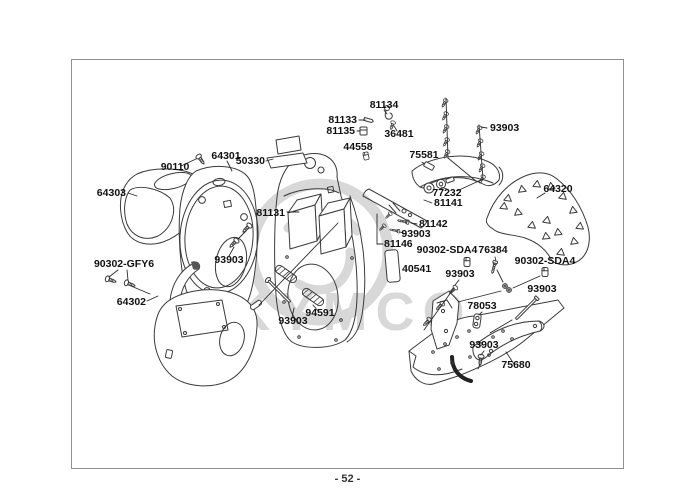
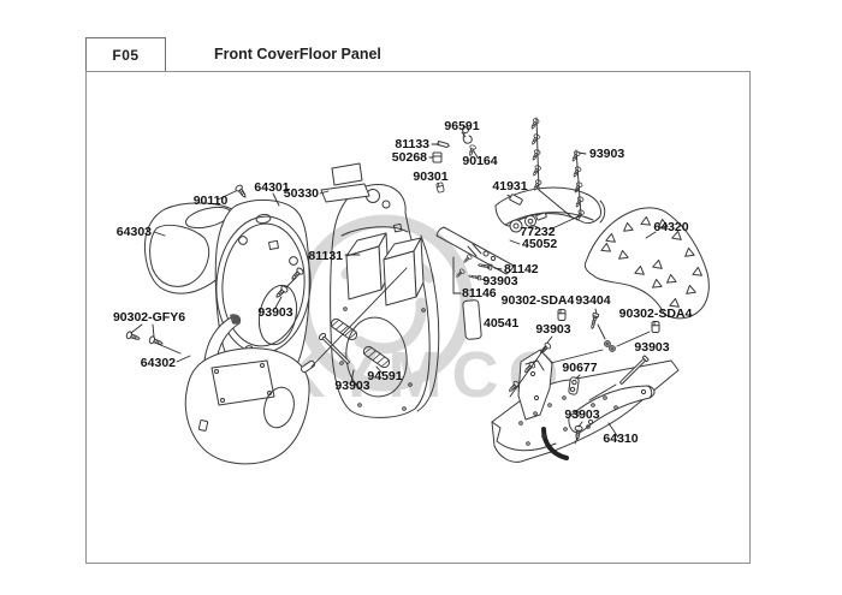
+ F05
+ Front CoverFloor Panel
  90110
  64301
  50330
  64303
  81131
  90302-GFY6
  64302
  93903
- 81134
+ 96591
  81133
- 81135
+ 50268
- 36481
+ 90164
- 44558
+ 90301
- 75581
+ 41931
  93903
  77232
- 81141
+ 45052
  81142
  93903
  81146
  90302-SDA4
- 76384
+ 93404
  90302-SDA4
  93903
  40541
  93903
- 78053
+ 90677
  93903
- 75680
+ 64310
  94591
  93903
  64320
- - 52 -
